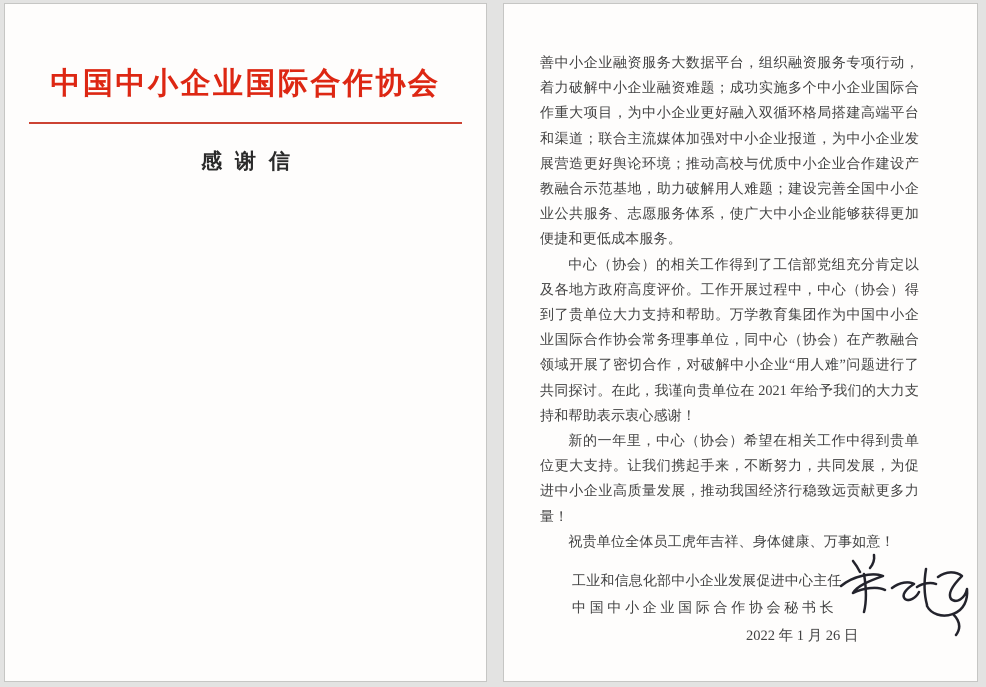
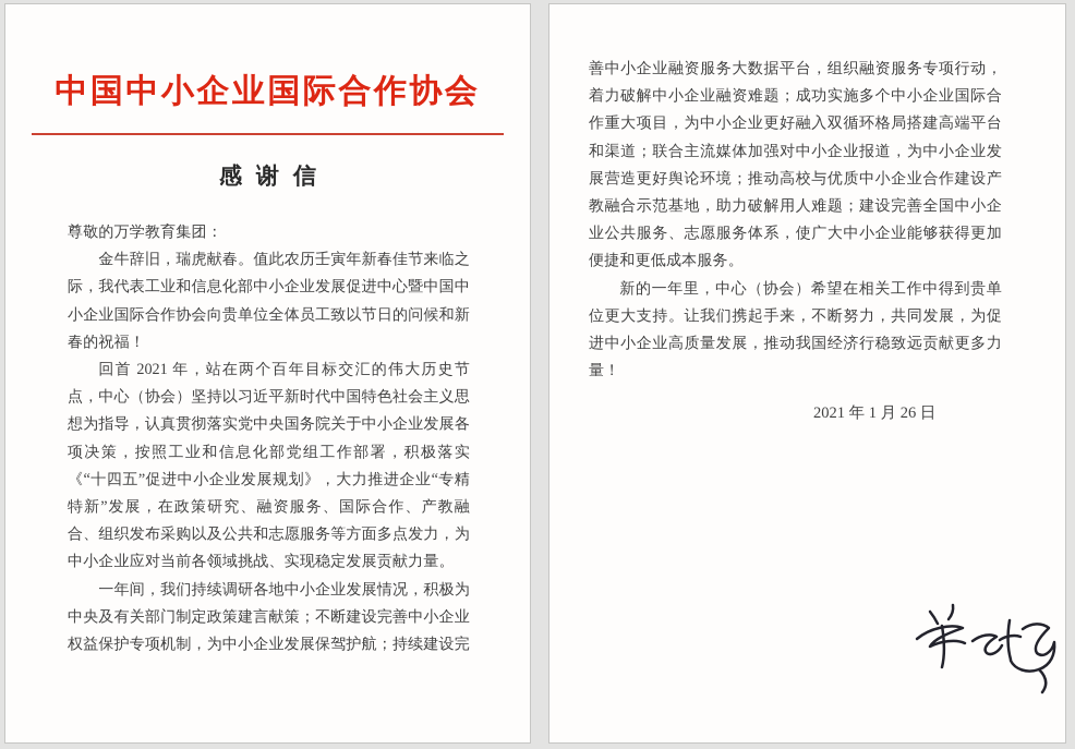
  中国中小企业国际合作协会
  感谢信
+ 尊敬的万学教育集团：
+ 金牛辞旧，瑞虎献春。值此农历壬寅年新春佳节来临之际，我代表工业和信息化部中小企业发展促进中心暨中国中小企业国际合作协会向贵单位全体员工致以节日的问候和新春的祝福！
+ 回首 2021 年，站在两个百年目标交汇的伟大历史节点，中心（协会）坚持以习近平新时代中国特色社会主义思想为指导，认真贯彻落实党中央国务院关于中小企业发展各项决策，按照工业和信息化部党组工作部署，积极落实《“十四五”促进中小企业发展规划》，大力推进企业“专精特新”发展，在政策研究、融资服务、国际合作、产教融合、组织发布采购以及公共和志愿服务等方面多点发力，为中小企业应对当前各领域挑战、实现稳定发展贡献力量。
+ 一年间，我们持续调研各地中小企业发展情况，积极为中央及有关部门制定政策建言献策；不断建设完善中小企业权益保护专项机制，为中小企业发展保驾护航；持续建设完
  善中小企业融资服务大数据平台，组织融资服务专项行动，着力破解中小企业融资难题；成功实施多个中小企业国际合作重大项目，为中小企业更好融入双循环格局搭建高端平台和渠道；联合主流媒体加强对中小企业报道，为中小企业发展营造更好舆论环境；推动高校与优质中小企业合作建设产教融合示范基地，助力破解用人难题；建设完善全国中小企业公共服务、志愿服务体系，使广大中小企业能够获得更加便捷和更低成本服务。
- 中心（协会）的相关工作得到了工信部党组充分肯定以及各地方政府高度评价。工作开展过程中，中心（协会）得到了贵单位大力支持和帮助。万学教育集团作为中国中小企业国际合作协会常务理事单位，同中心（协会）在产教融合领域开展了密切合作，对破解中小企业“用人难”问题进行了共同探讨。在此，我谨向贵单位在 2021 年给予我们的大力支持和帮助表示衷心感谢！
  新的一年里，中心（协会）希望在相关工作中得到贵单位更大支持。让我们携起手来，不断努力，共同发展，为促进中小企业高质量发展，推动我国经济行稳致远贡献更多力量！
- 祝贵单位全体员工虎年吉祥、身体健康、万事如意！
- 工业和信息化部中小企业发展促进中心主任
- 中国中小企业国际合作协会秘书长
- 2022 年 1 月 26 日
+ 2021 年 1 月 26 日
